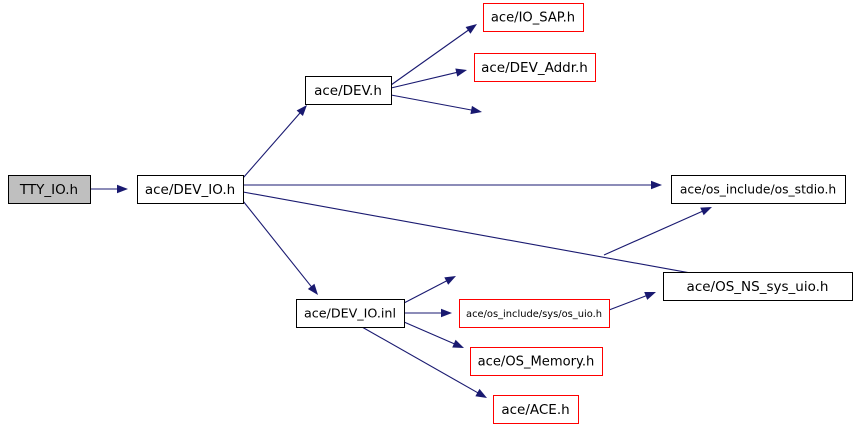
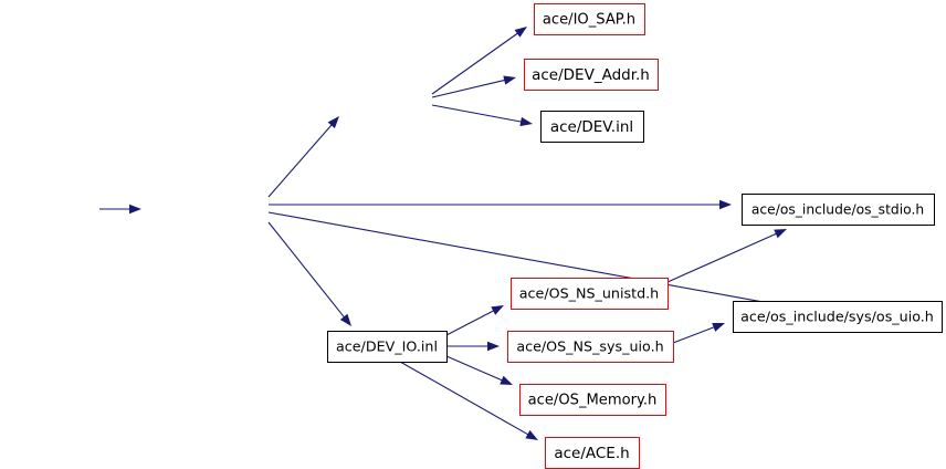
- TTY_IO.h
- ace/DEV_IO.h
- ace/DEV.h
  ace/IO_SAP.h
  ace/DEV_Addr.h
+ ace/DEV.inl
  ace/os_include/os_stdio.h
- ace/OS_NS_sys_uio.h
+ ace/os_include/sys/os_uio.h
  ace/DEV_IO.inl
+ ace/OS_NS_unistd.h
- ace/os_include/sys/os_uio.h
+ ace/OS_NS_sys_uio.h
  ace/OS_Memory.h
  ace/ACE.h
